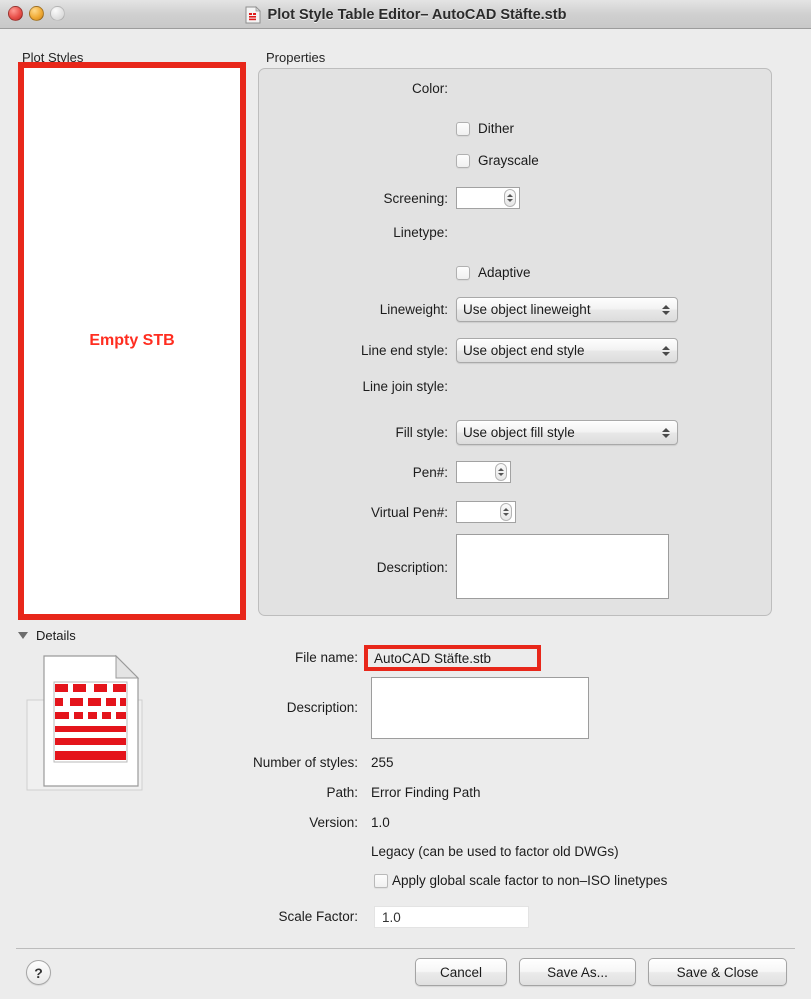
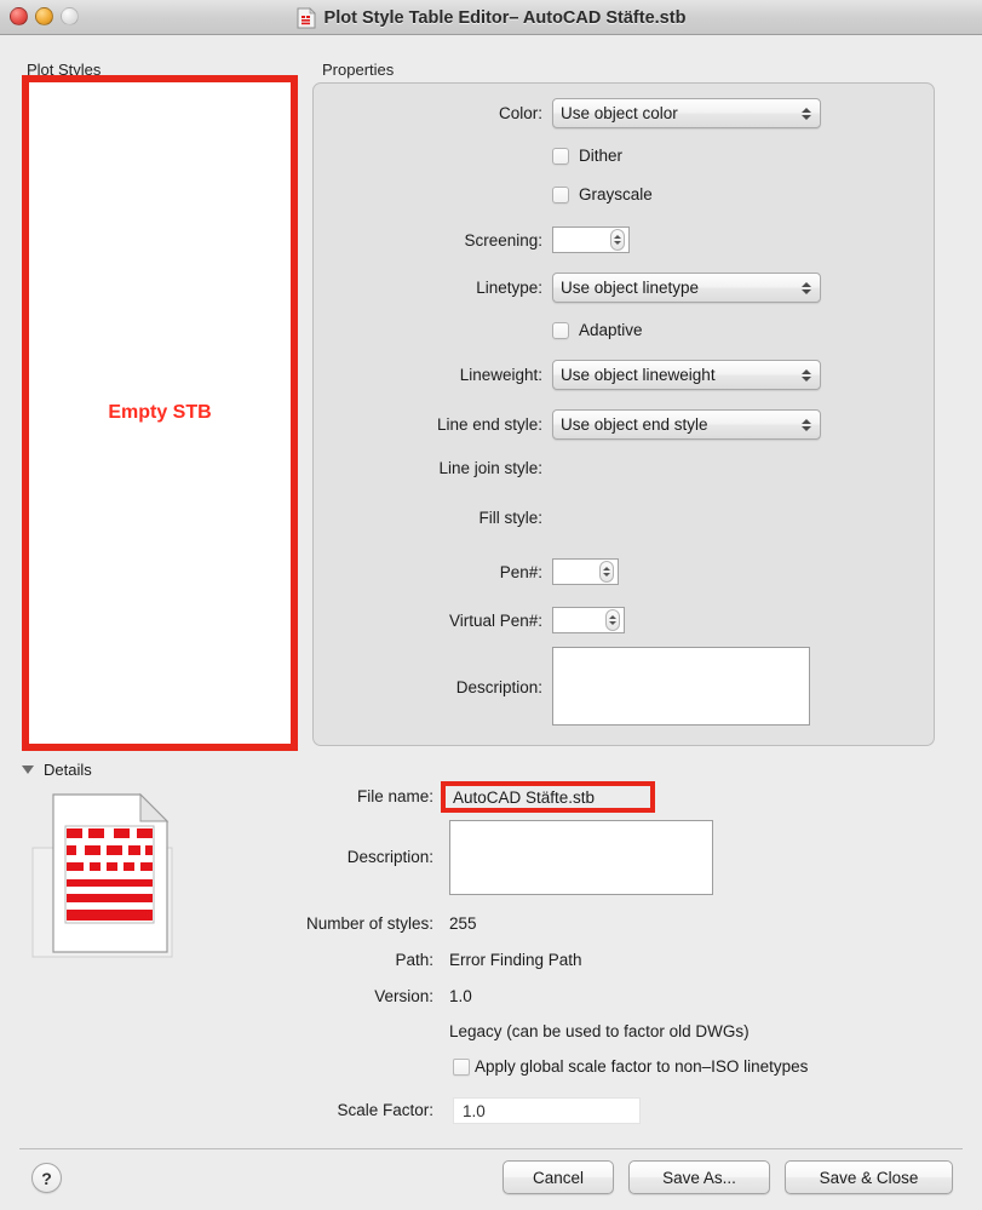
  Plot Style Table Editor– AutoCAD Stäfte.stb
  Plot Styles
  Empty STB
  Properties
  Color:
+ Use object color
  Dither
  Grayscale
  Screening:
  Linetype:
+ Use object linetype
  Adaptive
  Lineweight:
  Use object lineweight
  Line end style:
  Use object end style
  Line join style:
  Fill style:
- Use object fill style
  Pen#:
  Virtual Pen#:
  Description:
  Details
  File name:
  AutoCAD Stäfte.stb
  Description:
  Number of styles:
  255
  Path:
  Error Finding Path
  Version:
  1.0
  Legacy (can be used to factor old DWGs)
  Apply global scale factor to non–ISO linetypes
  Scale Factor:
  1.0
  ?
  Cancel
  Save As...
  Save & Close
